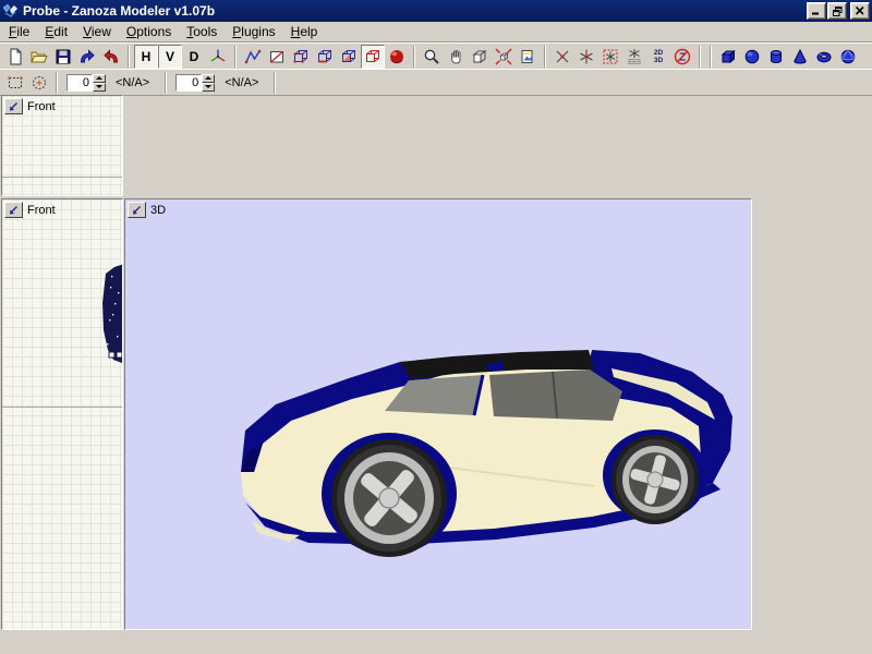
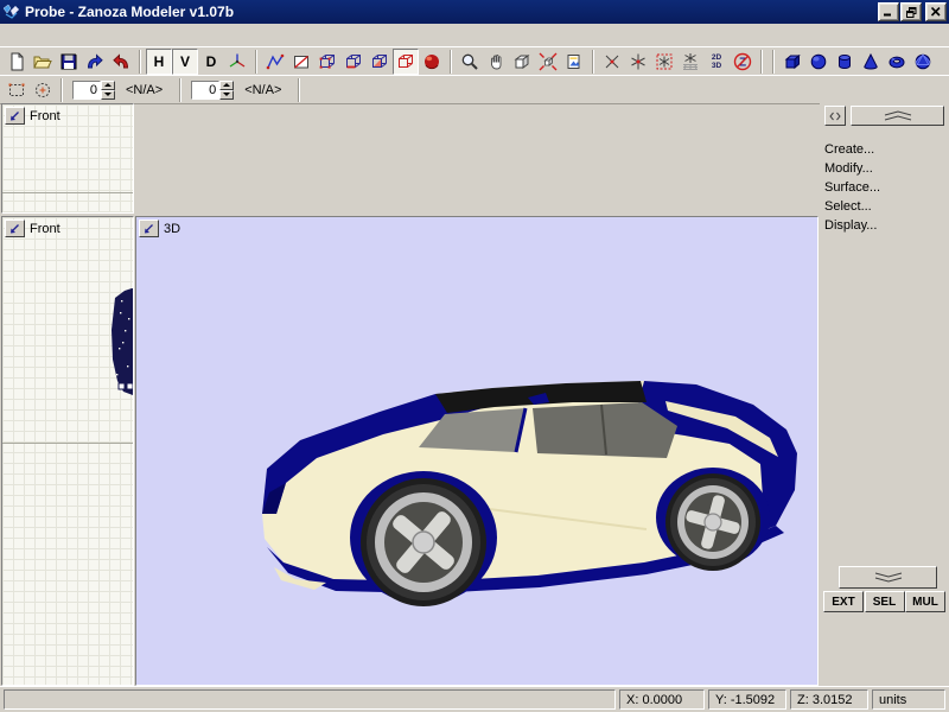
  Probe - Zanoza Modeler v1.07b
- File
- Edit
- View
- Options
- Tools
- Plugins
- Help
  H
  V
  D
  Z
  0
  <N/A>
  0
  <N/A>
  Front
  Front
  3D
+ Create...
+ Modify...
+ Surface...
+ Select...
+ Display...
+ EXT
+ SEL
+ MUL
+ X: 0.0000
+ Y: -1.5092
+ Z: 3.0152
+ units
